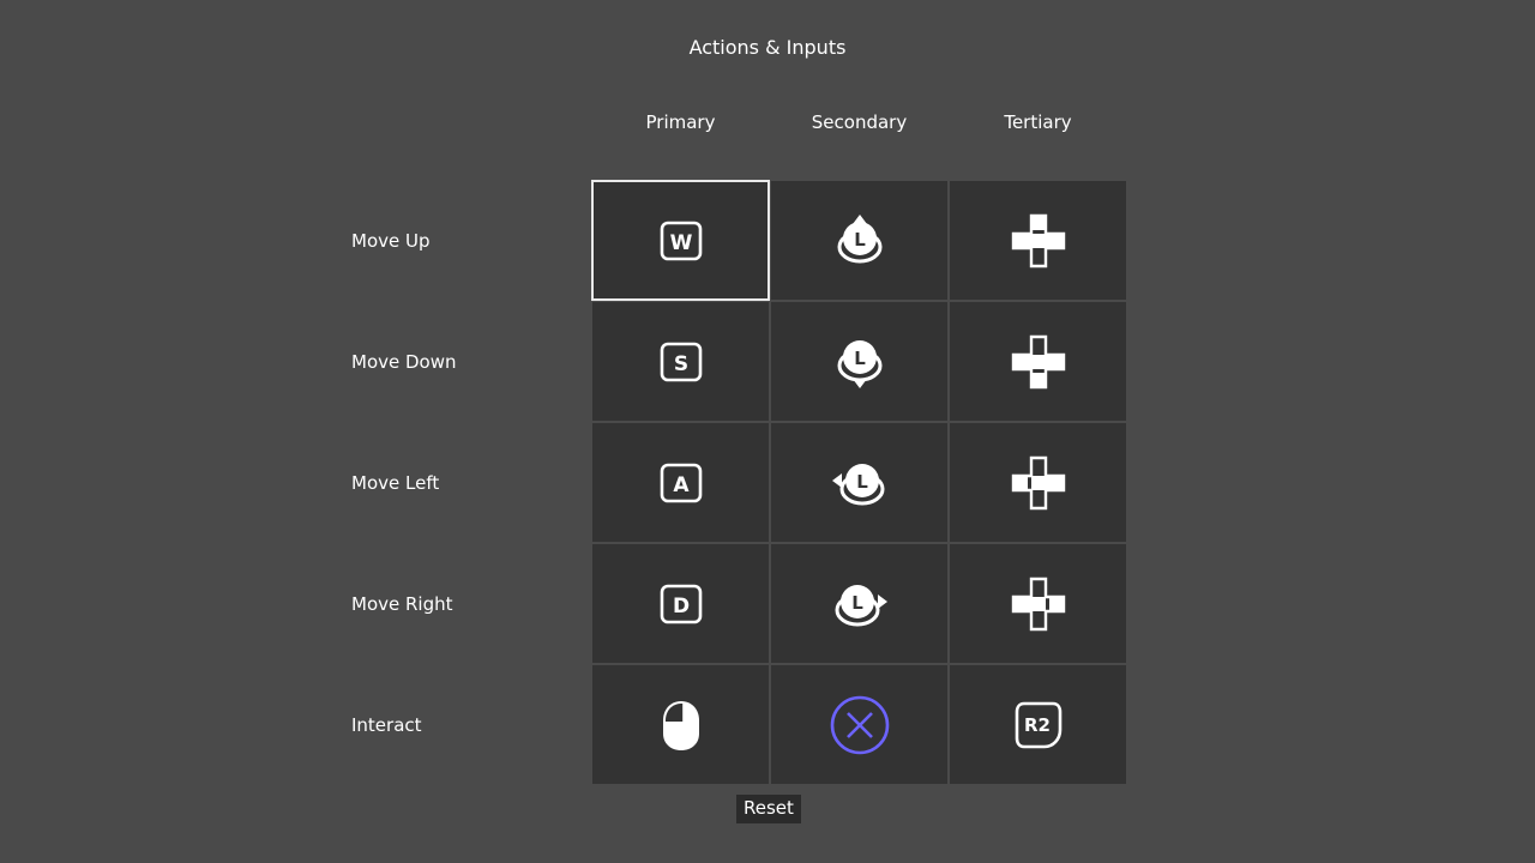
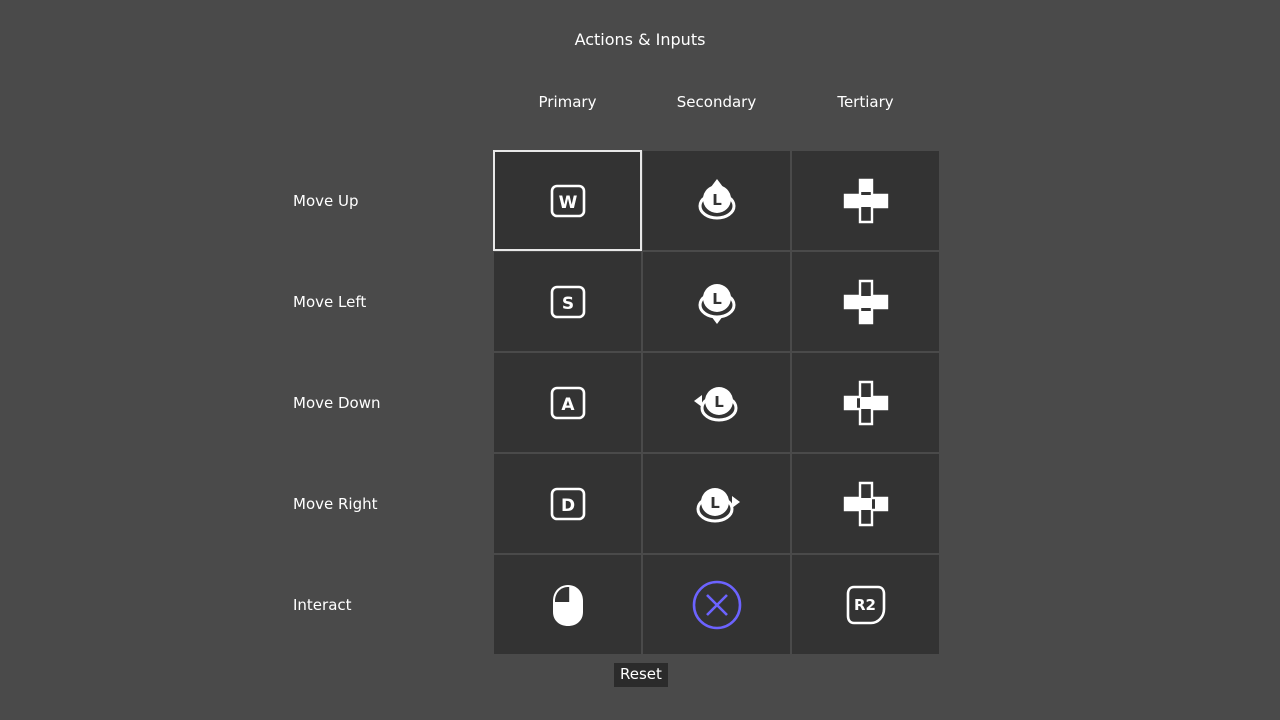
  Actions & Inputs
  Primary
  Secondary
  Tertiary
  Move Up
  W
  L
- Move Down
+ Move Left
  S
  L
- Move Left
+ Move Down
  A
  L
  Move Right
  D
  L
  Interact
  R2
  Reset
